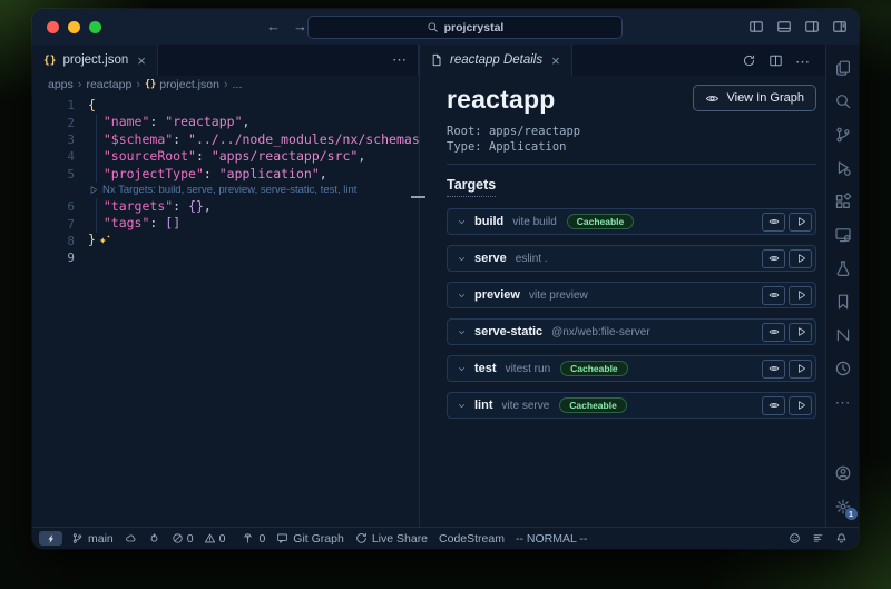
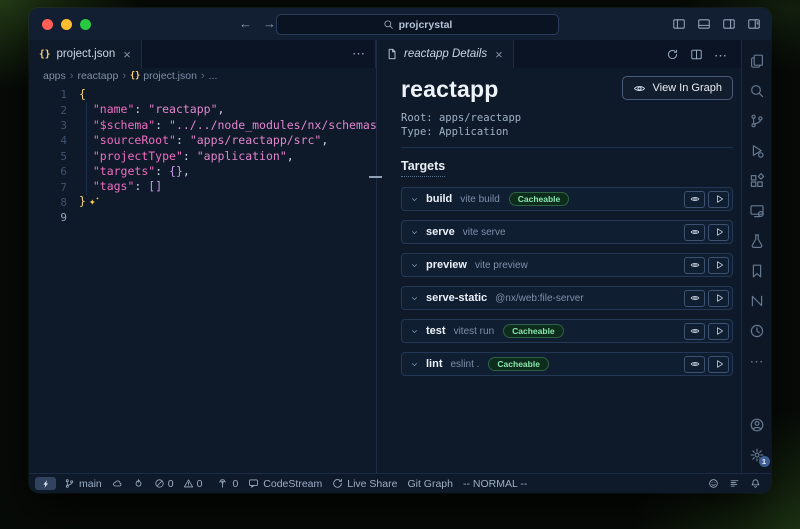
  ←
  →
  projcrystal
  {}
  project.json
  ×
  ⋯
  reactapp Details
  ×
  ⋯
  apps
  ›
  reactapp
  ›
  {}
  project.json
  ›
  ...
  1
  {
  2
  "name": "reactapp",
  3
  "$schema": "../../node_modules/nx/schemas
  4
  "sourceRoot": "apps/reactapp/src",
  5
  "projectType": "application",
- Nx Targets: build, serve, preview, serve-static, test, lint
  6
  "targets": {},
  7
  "tags": []
  8
  } ✦
  9
  reactapp
  View In Graph
  Root: apps/reactapp
  Type: Application
  Targets
  build
  vite build
  Cacheable
  serve
- eslint .
+ vite serve
  preview
  vite preview
  serve-static
  @nx/web:file-server
  test
  vitest run
  Cacheable
  lint
- vite serve
+ eslint .
  Cacheable
  ⋯
  1
  main
  0
  0
  0
- Git Graph
+ CodeStream
  Live Share
- CodeStream
+ Git Graph
  -- NORMAL --
